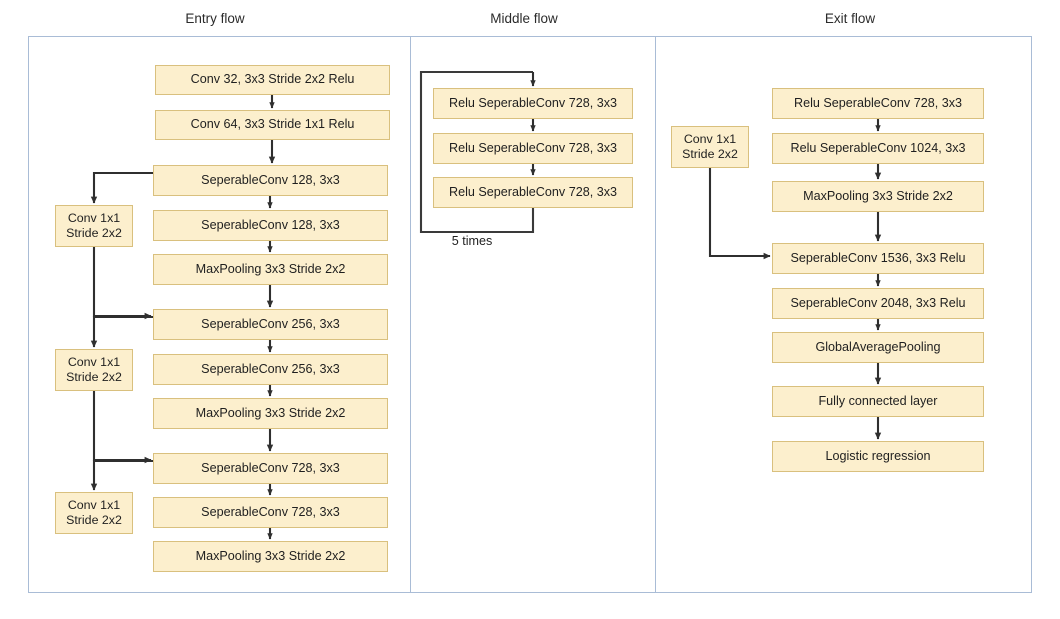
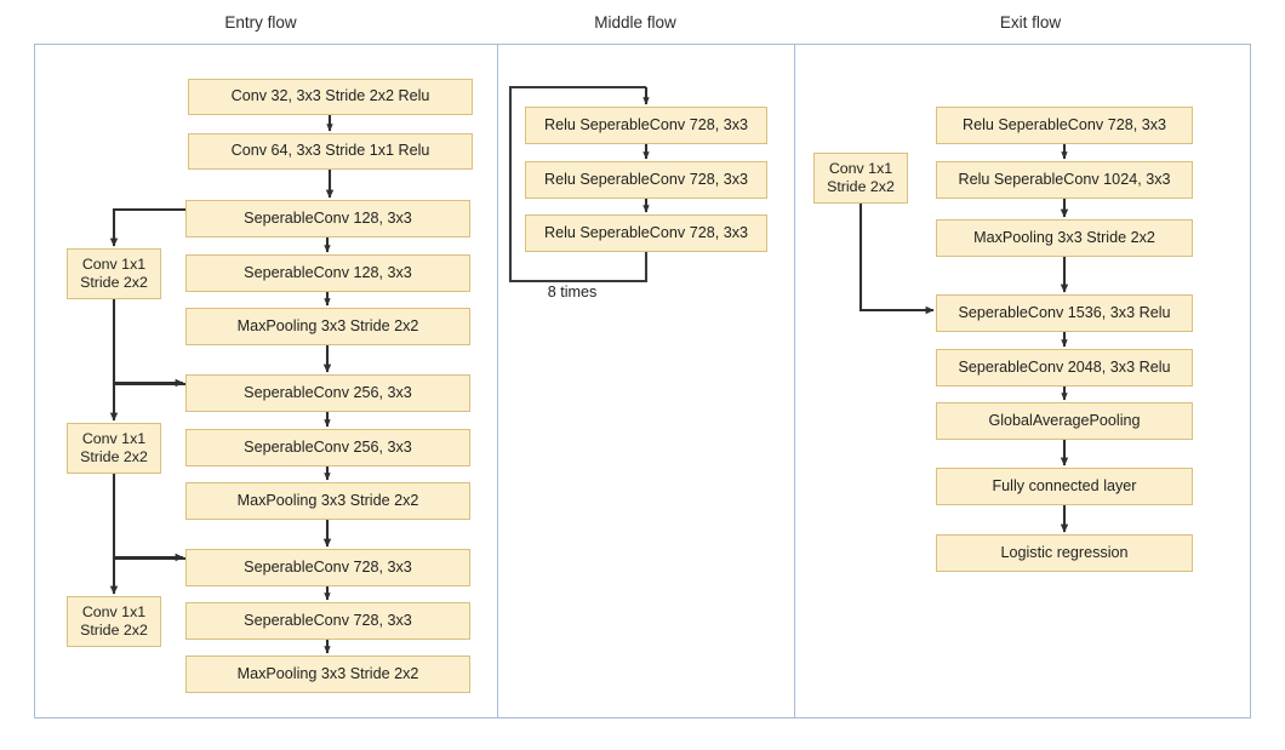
  Entry flow
  Middle flow
  Exit flow
  Conv 32, 3x3 Stride 2x2 Relu
  Conv 64, 3x3 Stride 1x1 Relu
  SeperableConv 128, 3x3
  SeperableConv 128, 3x3
  MaxPooling 3x3 Stride 2x2
  SeperableConv 256, 3x3
  SeperableConv 256, 3x3
  MaxPooling 3x3 Stride 2x2
  SeperableConv 728, 3x3
  SeperableConv 728, 3x3
  MaxPooling 3x3 Stride 2x2
  Conv 1x1
  Stride 2x2
  Conv 1x1
  Stride 2x2
  Conv 1x1
  Stride 2x2
  Relu SeperableConv 728, 3x3
  Relu SeperableConv 728, 3x3
  Relu SeperableConv 728, 3x3
- 5 times
+ 8 times
  Conv 1x1
  Stride 2x2
  Relu SeperableConv 728, 3x3
  Relu SeperableConv 1024, 3x3
  MaxPooling 3x3 Stride 2x2
  SeperableConv 1536, 3x3 Relu
  SeperableConv 2048, 3x3 Relu
  GlobalAveragePooling
  Fully connected layer
  Logistic regression
